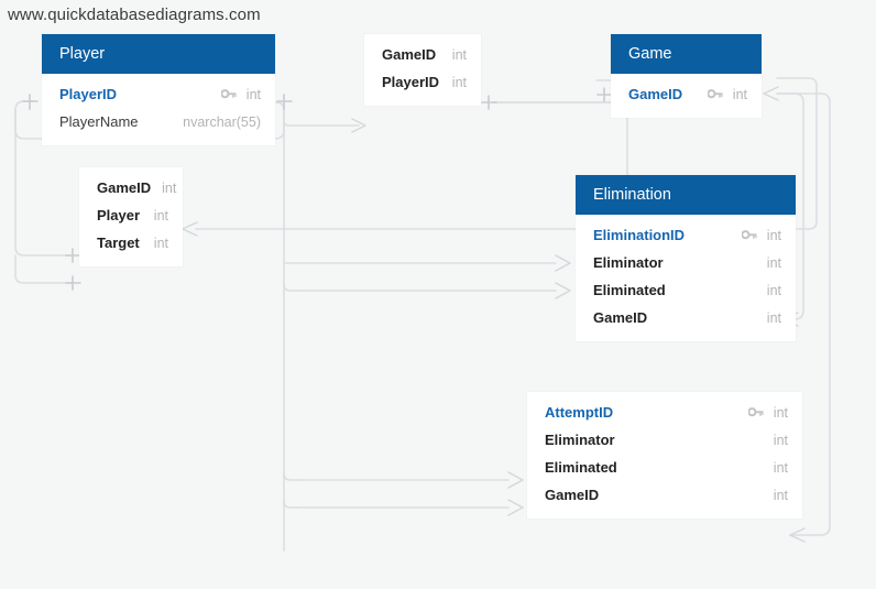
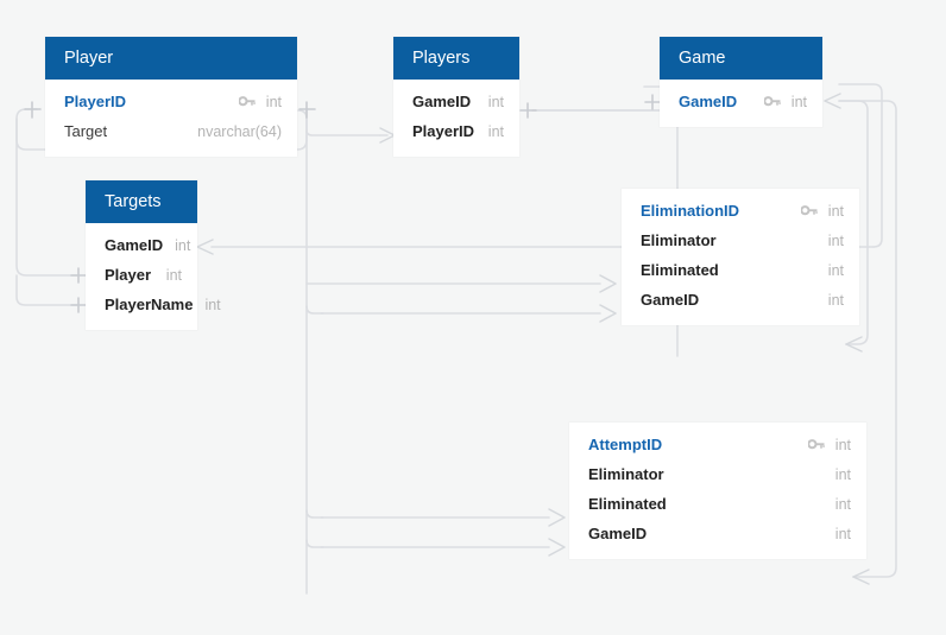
- www.quickdatabasediagrams.com
  Player
  PlayerID
  int
- PlayerName
+ Target
- nvarchar(55)
+ nvarchar(64)
+ Targets
  GameID
  int
  Player
  int
- Target
+ PlayerName
  int
+ Players
  GameID
  int
  PlayerID
  int
  Game
  GameID
  int
- Elimination
  EliminationID
  int
  Eliminator
  int
  Eliminated
  int
  GameID
  int
  AttemptID
  int
  Eliminator
  int
  Eliminated
  int
  GameID
  int
